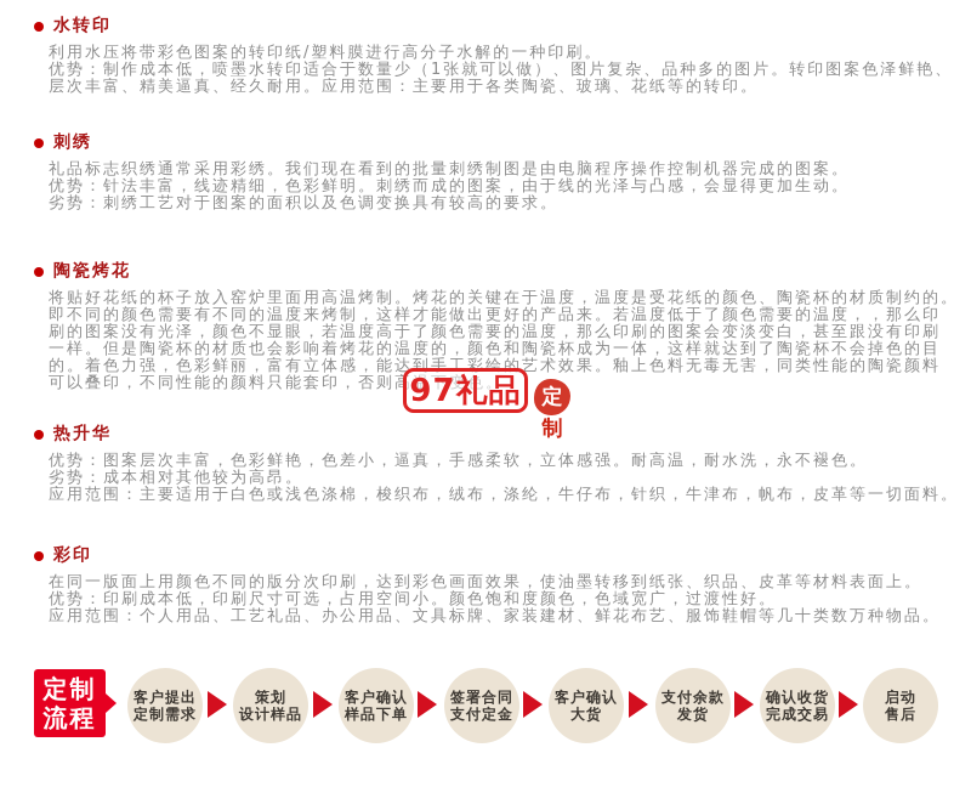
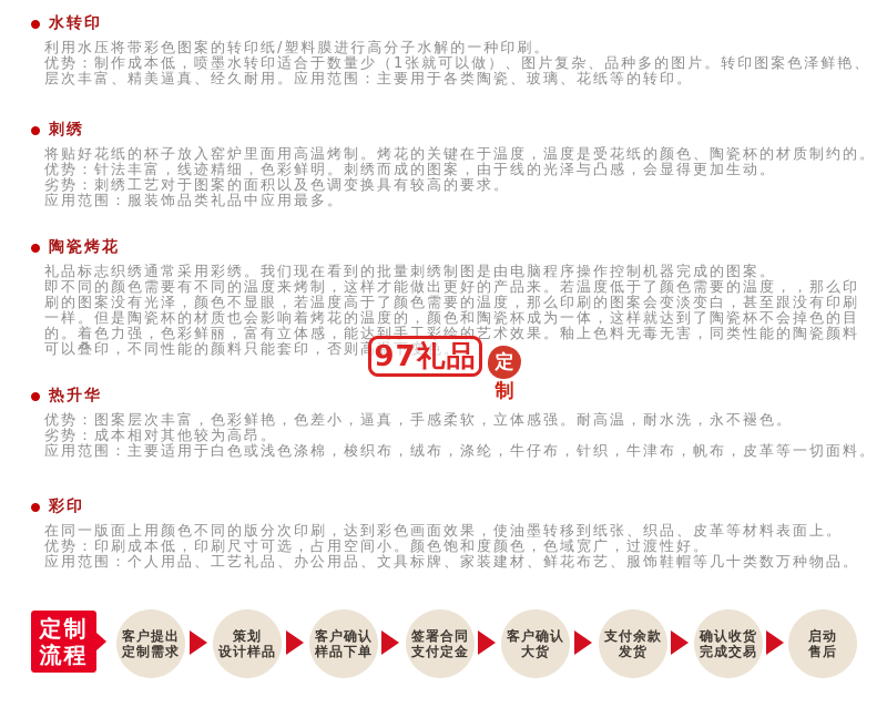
  水转印
  利用水压将带彩色图案的转印纸/塑料膜进行高分子水解的一种印刷。
  优势：制作成本低，喷墨水转印适合于数量少（1张就可以做）、图片复杂、品种多的图片。转印图案色泽鲜艳、
  层次丰富、精美逼真、经久耐用。应用范围：主要用于各类陶瓷、玻璃、花纸等的转印。
  刺绣
- 礼品标志织绣通常采用彩绣。我们现在看到的批量刺绣制图是由电脑程序操作控制机器完成的图案。
+ 将贴好花纸的杯子放入窑炉里面用高温烤制。烤花的关键在于温度，温度是受花纸的颜色、陶瓷杯的材质制约的。
  优势：针法丰富，线迹精细，色彩鲜明。刺绣而成的图案，由于线的光泽与凸感，会显得更加生动。
  劣势：刺绣工艺对于图案的面积以及色调变换具有较高的要求。
+ 应用范围：服装饰品类礼品中应用最多。
  陶瓷烤花
- 将贴好花纸的杯子放入窑炉里面用高温烤制。烤花的关键在于温度，温度是受花纸的颜色、陶瓷杯的材质制约的。
+ 礼品标志织绣通常采用彩绣。我们现在看到的批量刺绣制图是由电脑程序操作控制机器完成的图案。
  即不同的颜色需要有不同的温度来烤制，这样才能做出更好的产品来。若温度低于了颜色需要的温度，，那么印
  刷的图案没有光泽，颜色不显眼，若温度高于了颜色需要的温度，那么印刷的图案会变淡变白，甚至跟没有印刷
  一样。但是陶瓷杯的材质也会影响着烤花的温度的，颜色和陶瓷杯成为一体，这样就达到了陶瓷杯不会掉色的目
  的。着色力强，色彩鲜丽，富有立体感，能达到手工彩绘的艺术效果。釉上色料无毒无害，同类性能的陶瓷颜料
  可以叠印，不同性能的颜料只能套印，否则高温下变色。
  热升华
  优势：图案层次丰富，色彩鲜艳，色差小，逼真，手感柔软，立体感强。耐高温，耐水洗，永不褪色。
  劣势：成本相对其他较为高昂。
  应用范围：主要适用于白色或浅色涤棉，梭织布，绒布，涤纶，牛仔布，针织，牛津布，帆布，皮革等一切面料。
  彩印
  在同一版面上用颜色不同的版分次印刷，达到彩色画面效果，使油墨转移到纸张、织品、皮革等材料表面上。
  优势：印刷成本低，印刷尺寸可选，占用空间小。颜色饱和度颜色，色域宽广，过渡性好。
  应用范围：个人用品、工艺礼品、办公用品、文具标牌、家装建材、鲜花布艺、服饰鞋帽等几十类数万种物品。
  97礼品
  定
  制
  定制
  流程
  客户提出
  定制需求
  策划
  设计样品
  客户确认
  样品下单
  签署合同
  支付定金
  客户确认
  大货
  支付余款
  发货
  确认收货
  完成交易
  启动
  售后
